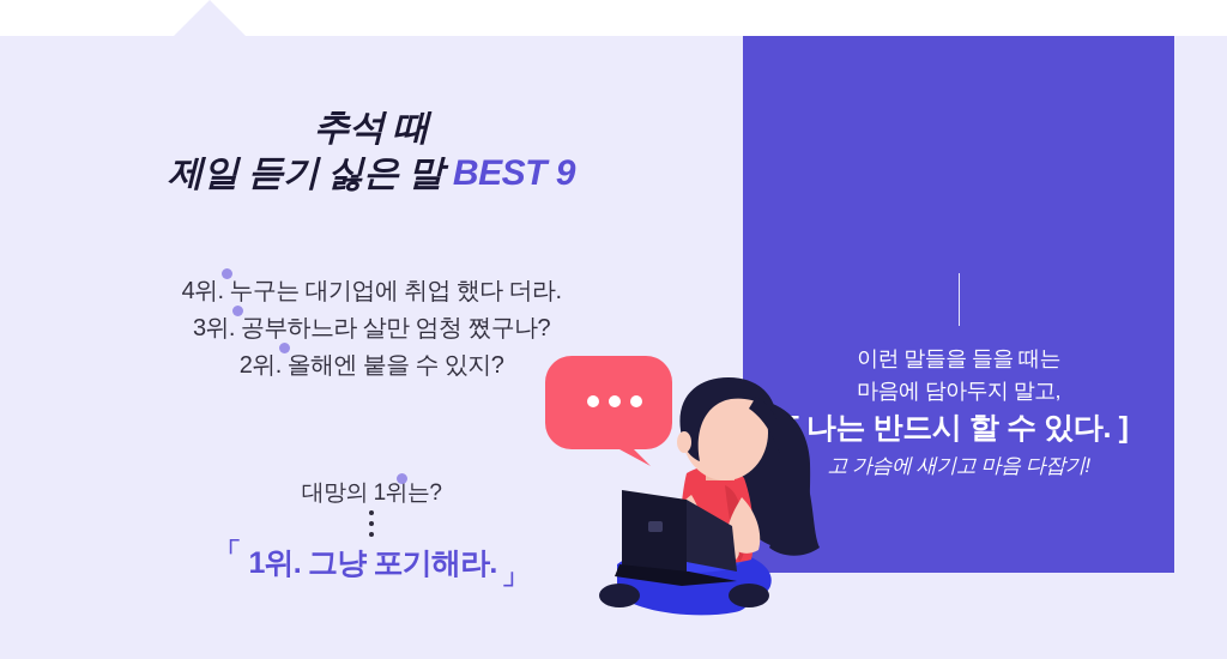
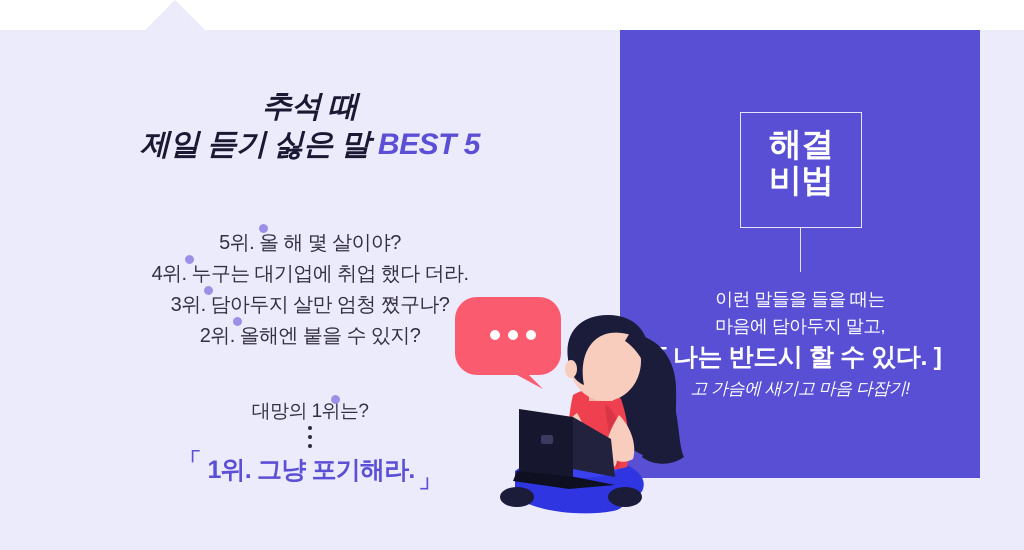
  추석 때
- 제일 듣기 싫은 말 BEST 9
+ 제일 듣기 싫은 말 BEST 5
+ 5위. 올 해 몇 살이야?
  4위. 누구는 대기업에 취업 했다 더라.
- 3위. 공부하느라 살만 엄청 쪘구나?
+ 3위. 담아두지 살만 엄청 쪘구나?
  2위. 올해엔 붙을 수 있지?
  대망의 1위는?
  「 1위. 그냥 포기해라. 」
+ 해결
+ 비법
  이런 말들을 들을 때는
  마음에 담아두지 말고,
  나는 반드시 할 수 있다. ]
  고 가슴에 새기고 마음 다잡기!
